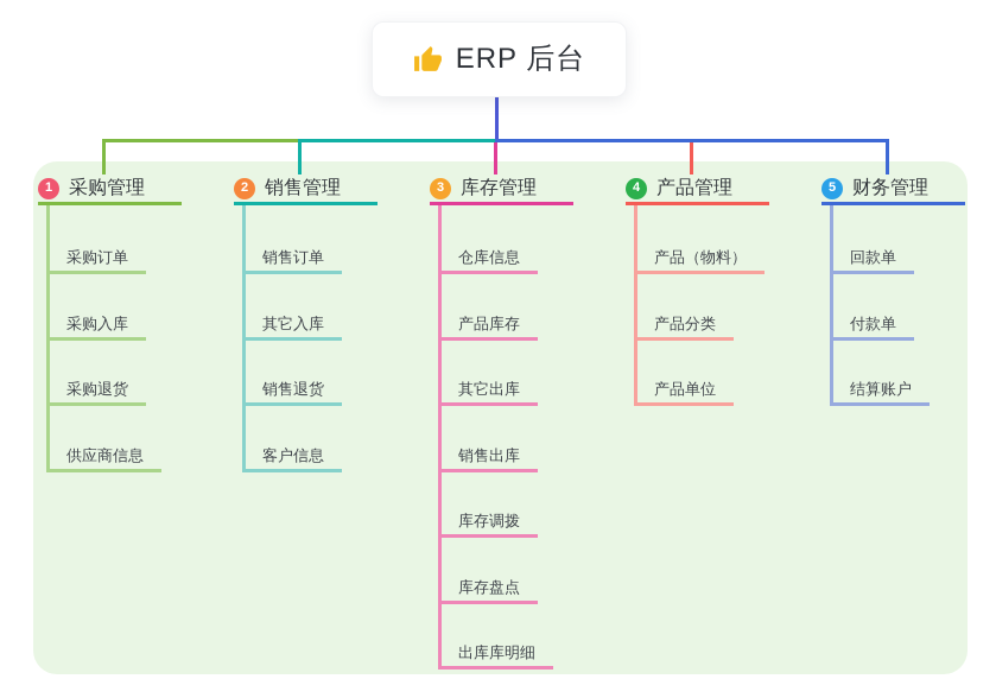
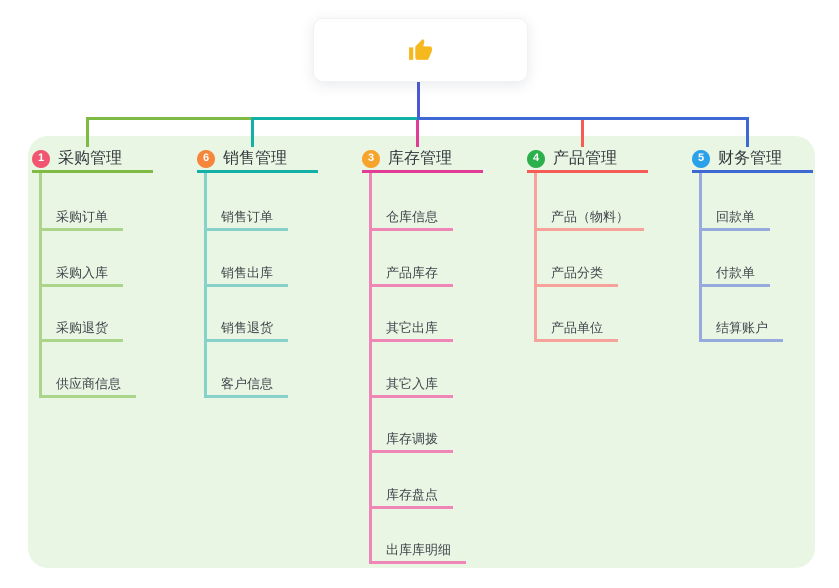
- ERP 后台
  1
  采购管理
  采购订单
  采购入库
  采购退货
  供应商信息
- 2
+ 6
  销售管理
  销售订单
- 其它入库
+ 销售出库
  销售退货
  客户信息
  3
  库存管理
  仓库信息
  产品库存
  其它出库
- 销售出库
+ 其它入库
  库存调拨
  库存盘点
  出库库明细
  4
  产品管理
  产品（物料）
  产品分类
  产品单位
  5
  财务管理
  回款单
  付款单
  结算账户
